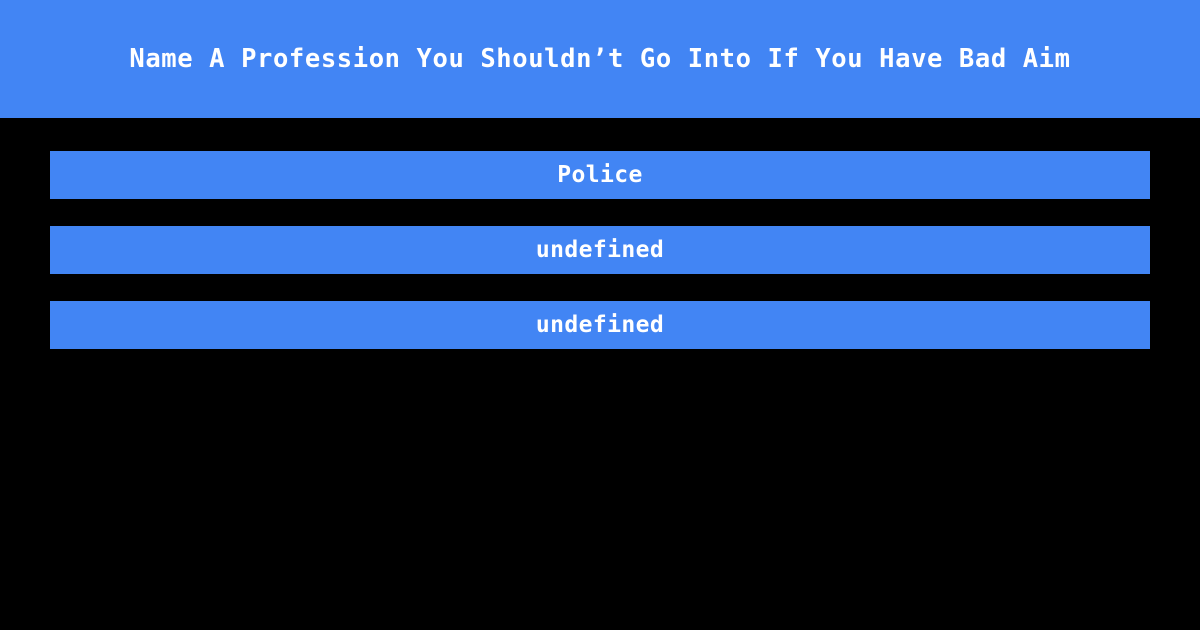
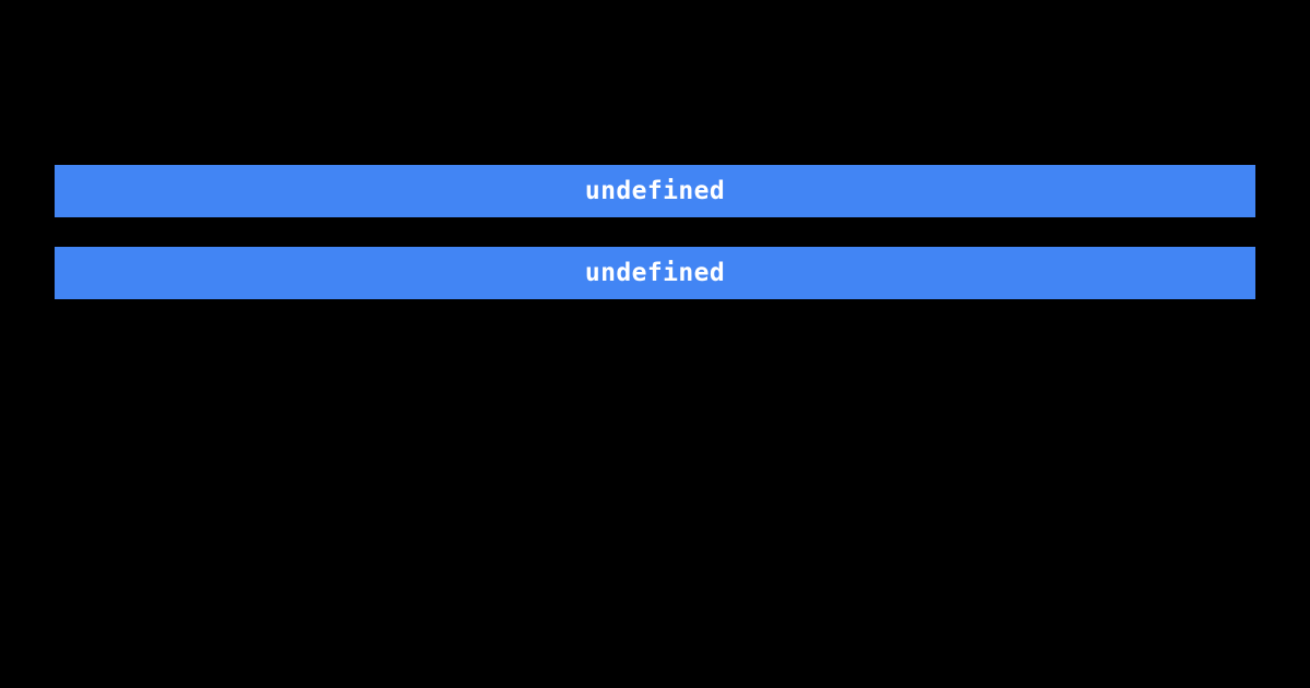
- Name A Profession You Shouldn’t Go Into If You Have Bad Aim
- Police
  undefined
  undefined
